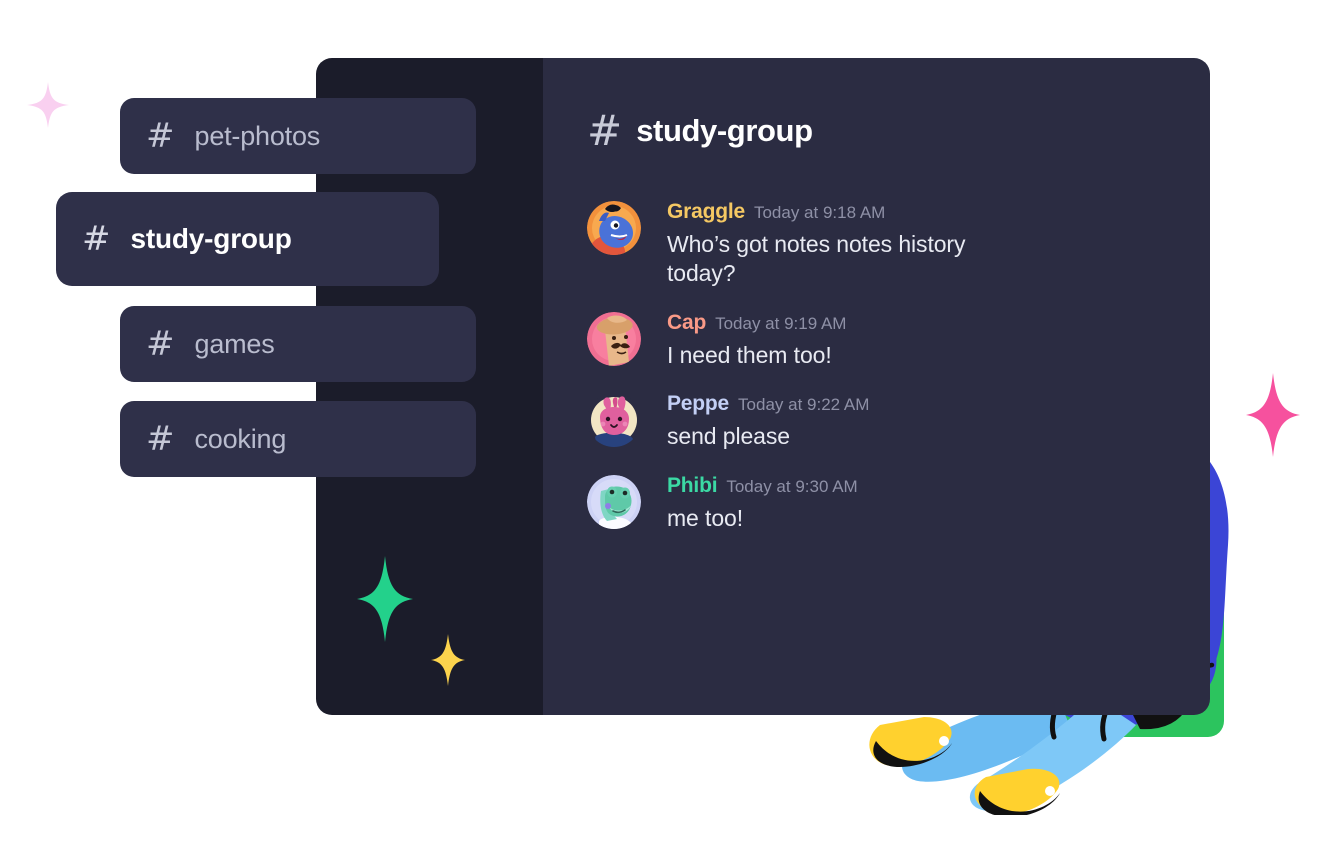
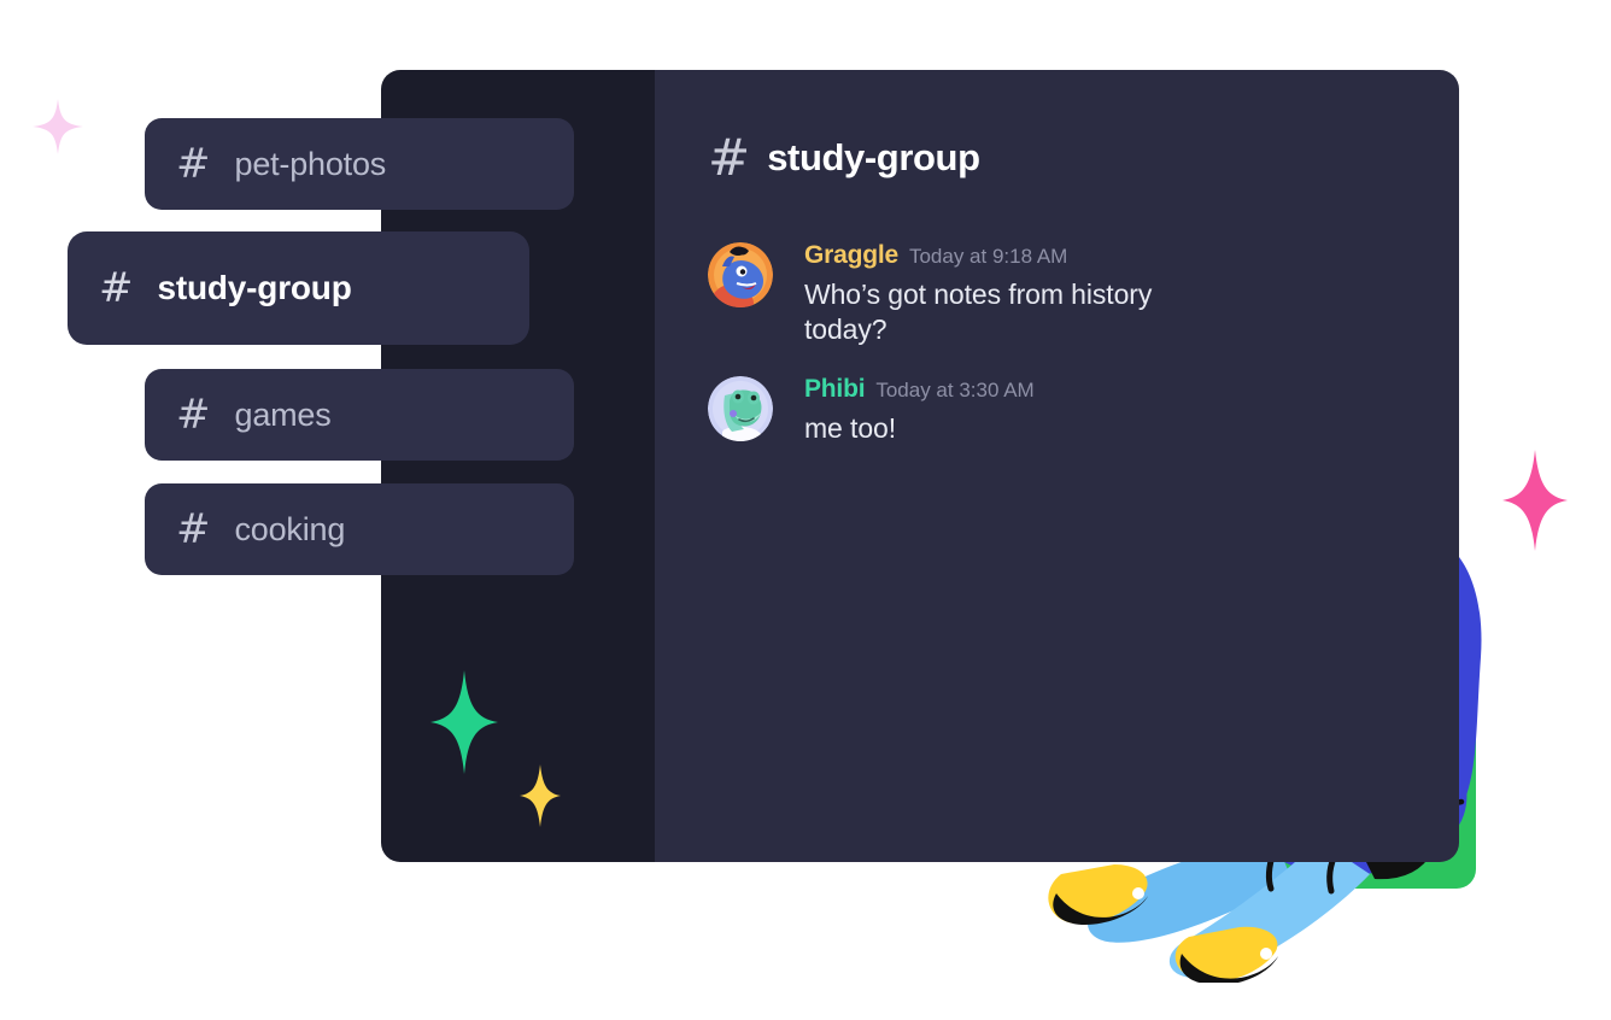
  #
  study-group
  Graggle
  Today at 9:18 AM
- Who’s got notes notes history today?
+ Who’s got notes from history today?
- Cap
- Today at 9:19 AM
- I need them too!
- Peppe
- Today at 9:22 AM
- send please
  Phibi
- Today at 9:30 AM
+ Today at 3:30 AM
  me too!
  #
  pet-photos
  #
  study-group
  #
  games
  #
  cooking
